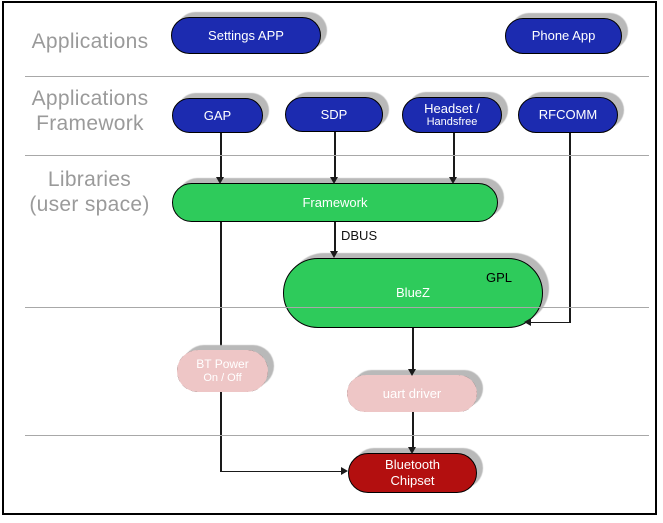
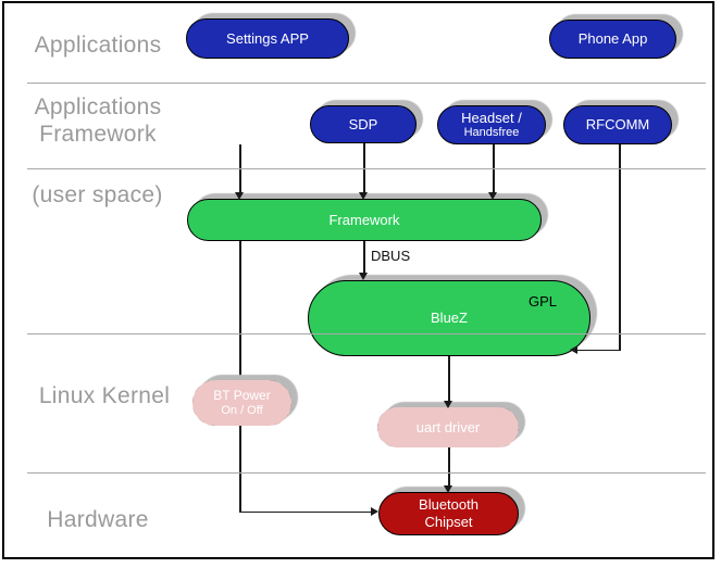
  Applications
  Applications
  Framework
- Libraries
  (user space)
+ Linux Kernel
+ Hardware
  DBUS
  Settings APP
  Phone App
- GAP
  SDP
  Headset /
  Handsfree
  RFCOMM
  Framework
  GPL
  BlueZ
  BT Power
  On / Off
  uart driver
  Bluetooth
  Chipset
